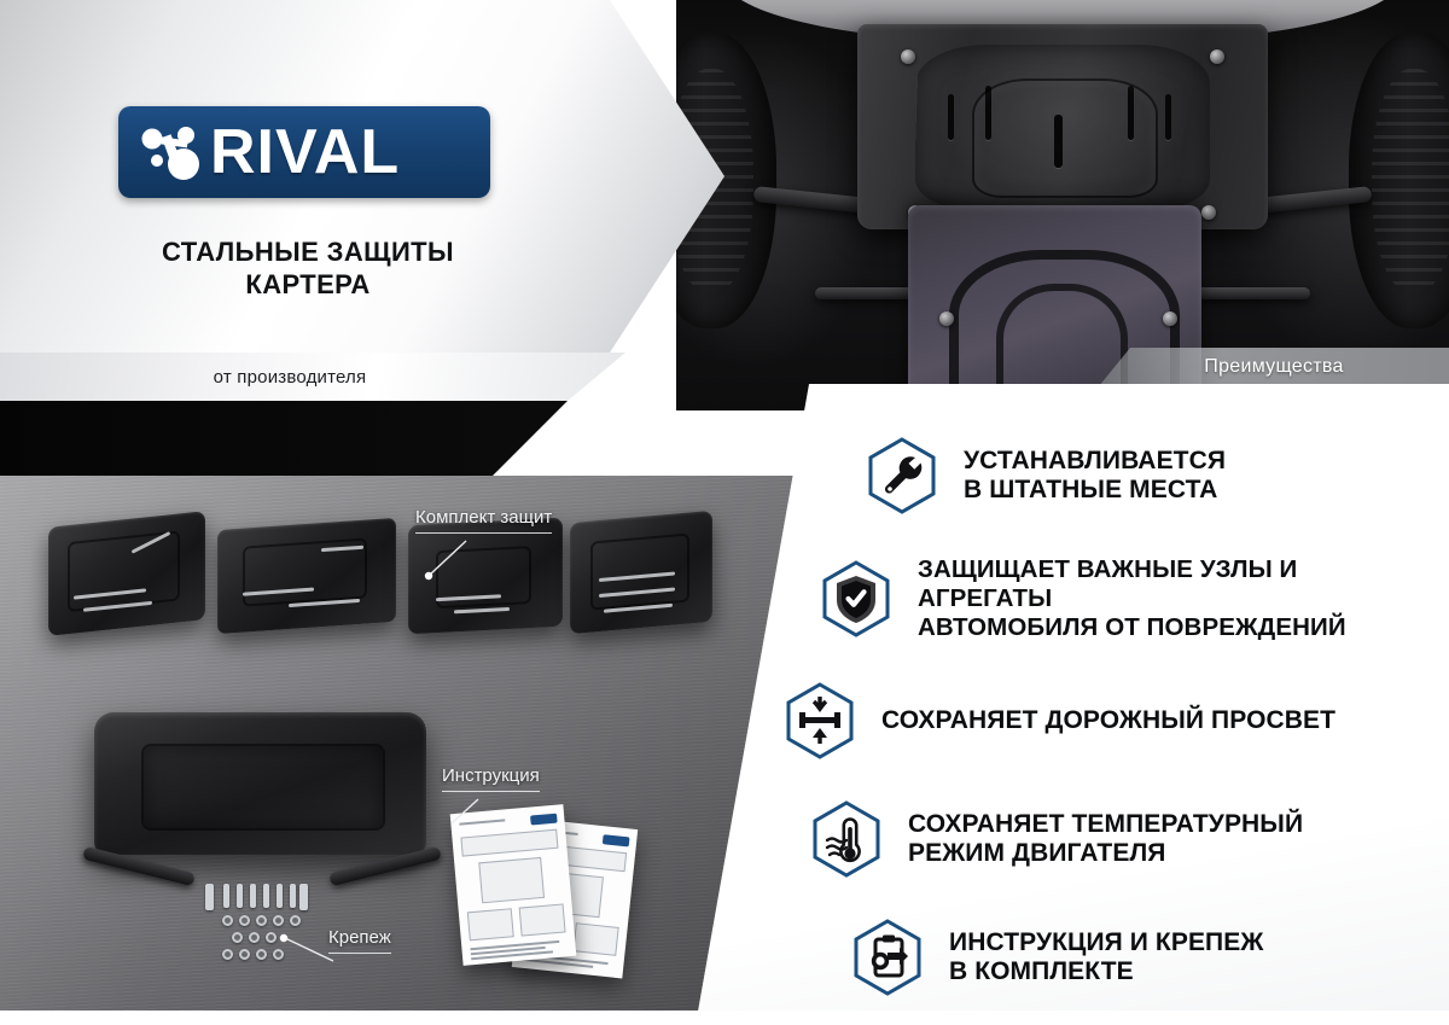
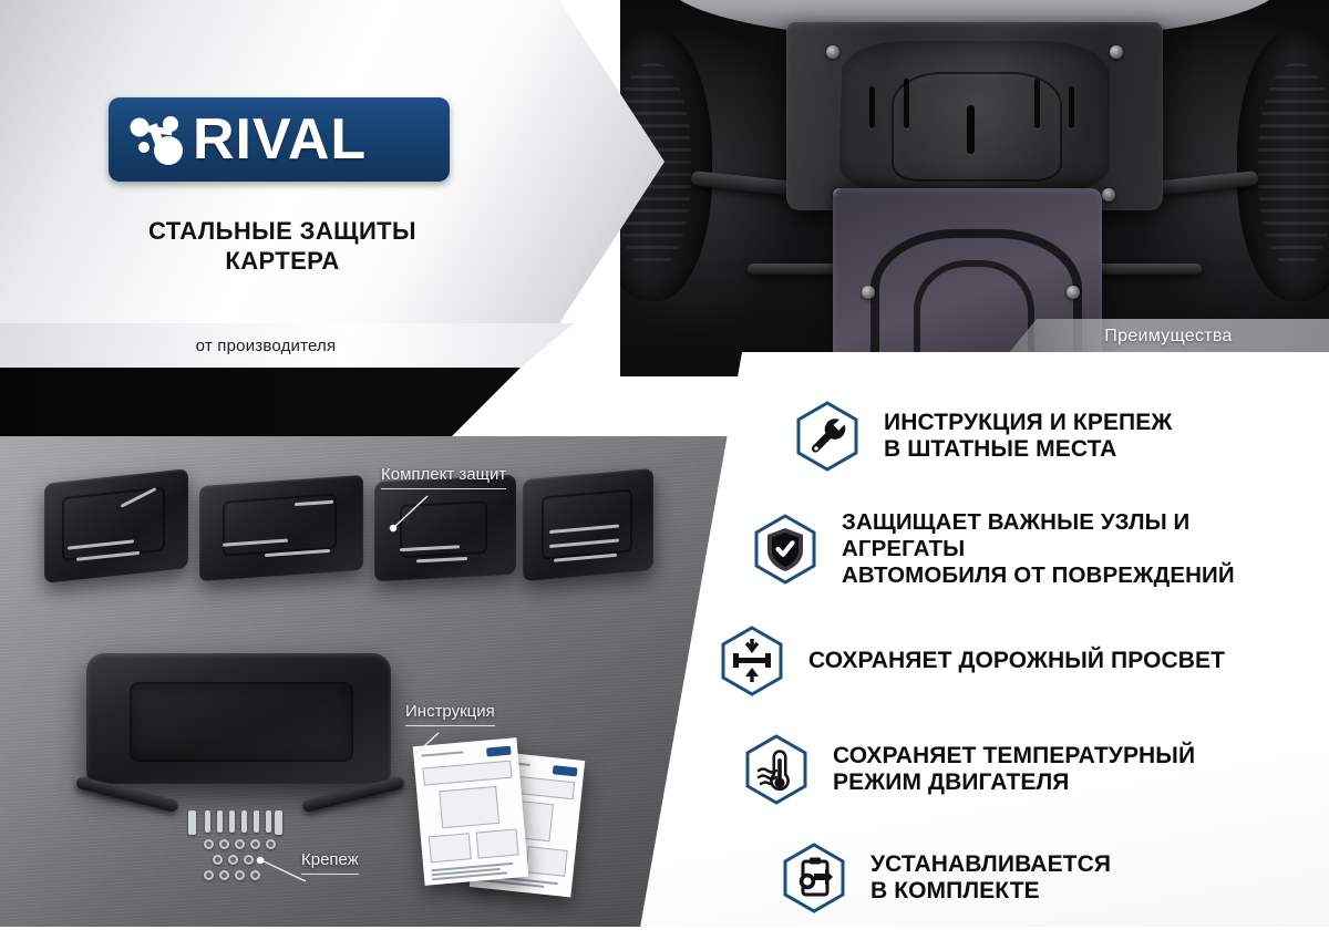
  Преимущества
  RIVAL
  СТАЛЬНЫЕ ЗАЩИТЫ
  КАРТЕРА
  от производителя
  Комплект защит
  Инструкция
  Крепеж
- УСТАНАВЛИВАЕТСЯ
+ ИНСТРУКЦИЯ И КРЕПЕЖ
  В ШТАТНЫЕ МЕСТА
  ЗАЩИЩАЕТ ВАЖНЫЕ УЗЛЫ И АГРЕГАТЫ
  АВТОМОБИЛЯ ОТ ПОВРЕЖДЕНИЙ
  СОХРАНЯЕТ ДОРОЖНЫЙ ПРОСВЕТ
  СОХРАНЯЕТ ТЕМПЕРАТУРНЫЙ
  РЕЖИМ ДВИГАТЕЛЯ
- ИНСТРУКЦИЯ И КРЕПЕЖ
+ УСТАНАВЛИВАЕТСЯ
  В КОМПЛЕКТЕ
